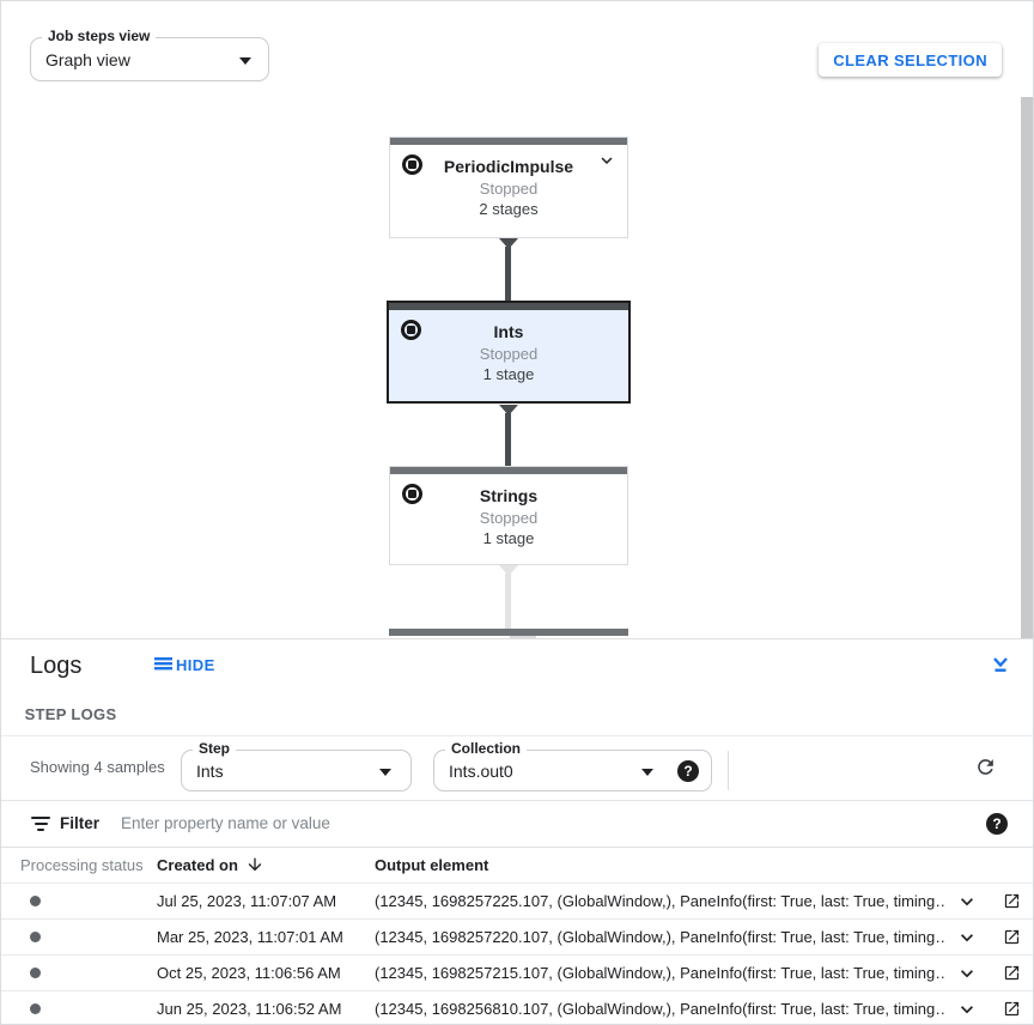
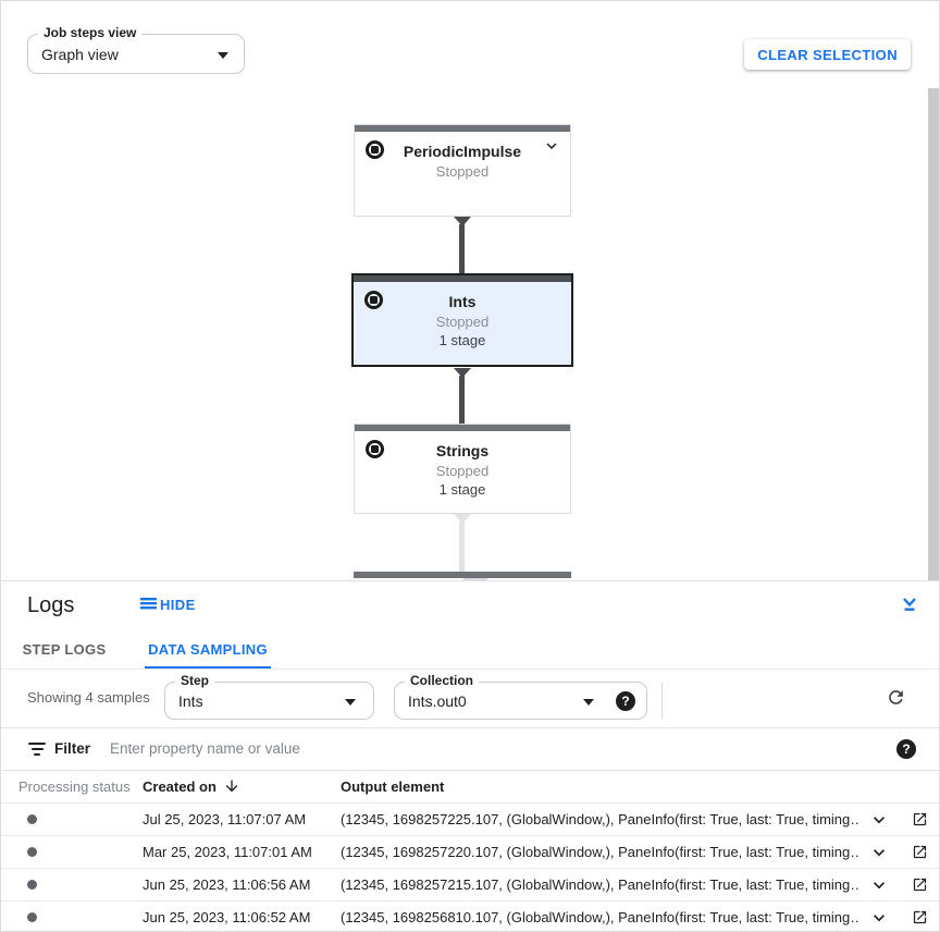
  Job steps view
  Graph view
  CLEAR SELECTION
  PeriodicImpulse
  Stopped
- 2 stages
  Ints
  Stopped
  1 stage
  Strings
  Stopped
  1 stage
  Logs
  HIDE
  STEP LOGS
+ DATA SAMPLING
  Showing 4 samples
  Step
  Ints
  Collection
  Ints.out0
  ?
  Filter
  Enter property name or value
  ?
  Processing status
  Created on
  Output element
  Jul 25, 2023, 11:07:07 AM
  (12345, 1698257225.107, (GlobalWindow,), PaneInfo(first: True, last: True, timing…
  Mar 25, 2023, 11:07:01 AM
  (12345, 1698257220.107, (GlobalWindow,), PaneInfo(first: True, last: True, timing…
- Oct 25, 2023, 11:06:56 AM
+ Jun 25, 2023, 11:06:56 AM
  (12345, 1698257215.107, (GlobalWindow,), PaneInfo(first: True, last: True, timing…
  Jun 25, 2023, 11:06:52 AM
  (12345, 1698256810.107, (GlobalWindow,), PaneInfo(first: True, last: True, timing…
